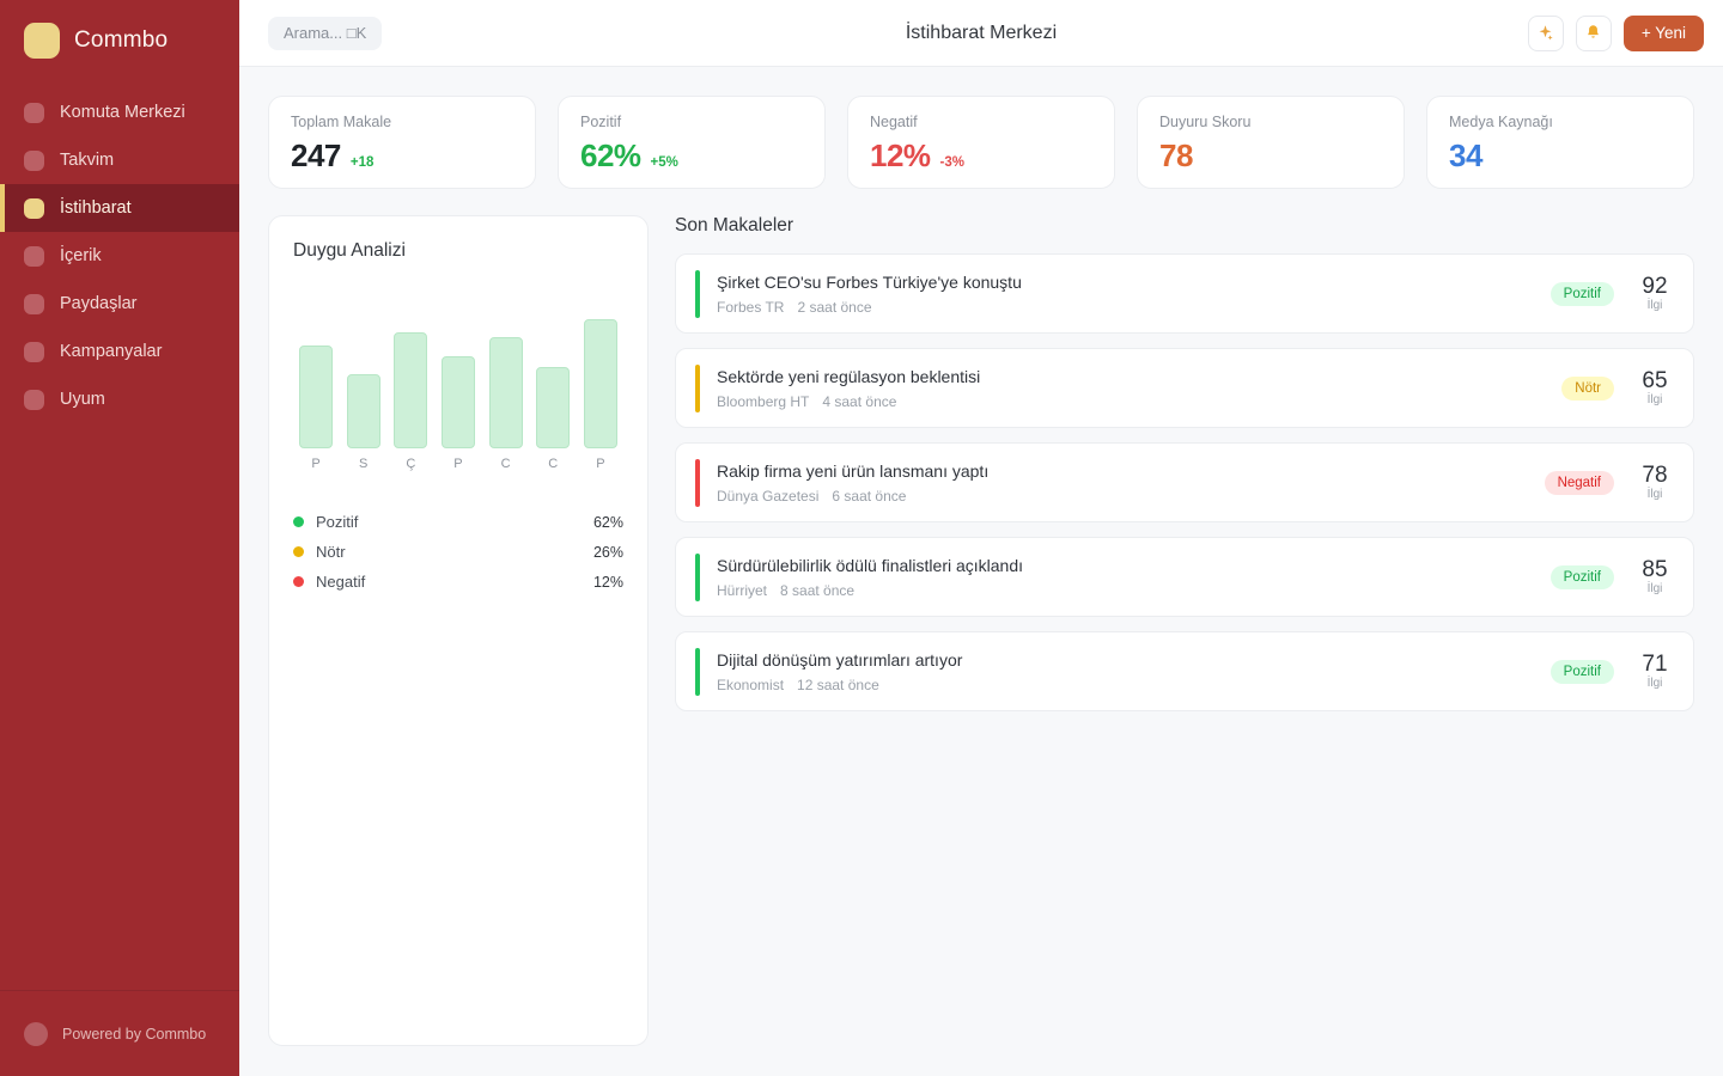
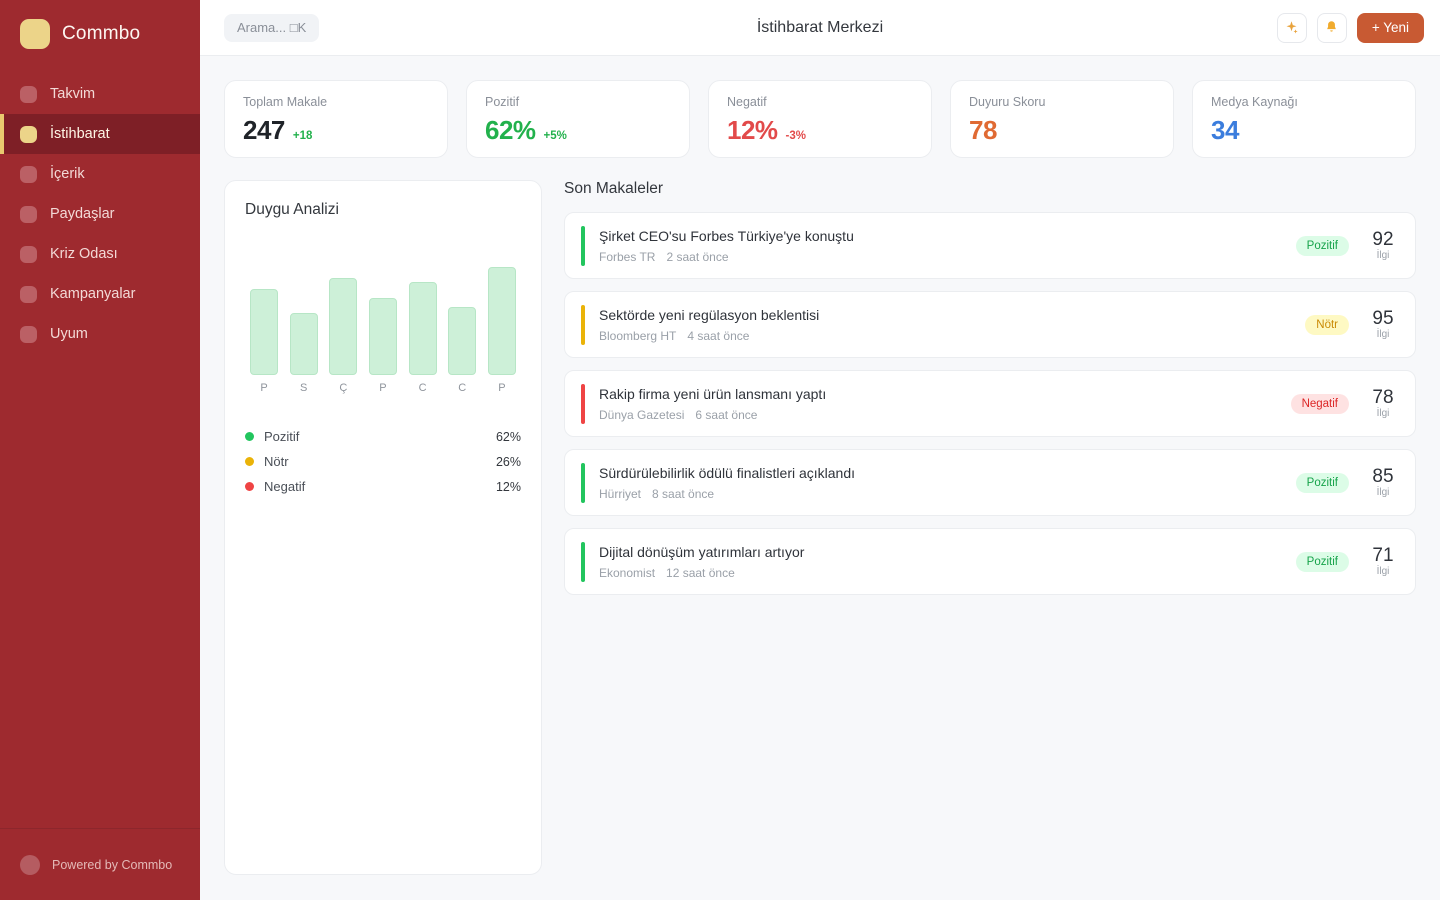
  Commbo
- Komuta Merkezi
  Takvim
  İstihbarat
  İçerik
  Paydaşlar
+ Kriz Odası
  Kampanyalar
  Uyum
  Powered by Commbo
  Arama... □K
  İstihbarat Merkezi
  + Yeni
  Toplam Makale
  247
  +18
  Pozitif
  62%
  +5%
  Negatif
  12%
  -3%
  Duyuru Skoru
  78
  Medya Kaynağı
  34
  Duygu Analizi
  P
  S
  Ç
  P
  C
  C
  P
  Pozitif
  62%
  Nötr
  26%
  Negatif
  12%
  Son Makaleler
  Şirket CEO'su Forbes Türkiye'ye konuştu
  Forbes TR
  2 saat önce
  Pozitif
  92
  İlgi
  Sektörde yeni regülasyon beklentisi
  Bloomberg HT
  4 saat önce
  Nötr
- 65
+ 95
  İlgi
  Rakip firma yeni ürün lansmanı yaptı
  Dünya Gazetesi
  6 saat önce
  Negatif
  78
  İlgi
  Sürdürülebilirlik ödülü finalistleri açıklandı
  Hürriyet
  8 saat önce
  Pozitif
  85
  İlgi
  Dijital dönüşüm yatırımları artıyor
  Ekonomist
  12 saat önce
  Pozitif
  71
  İlgi
